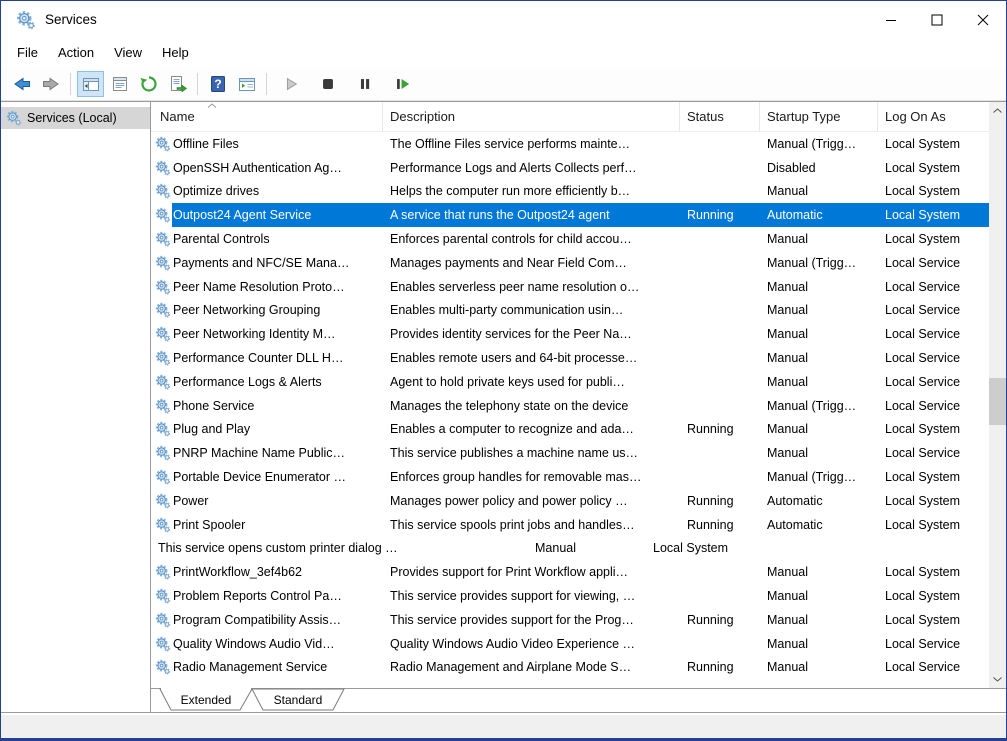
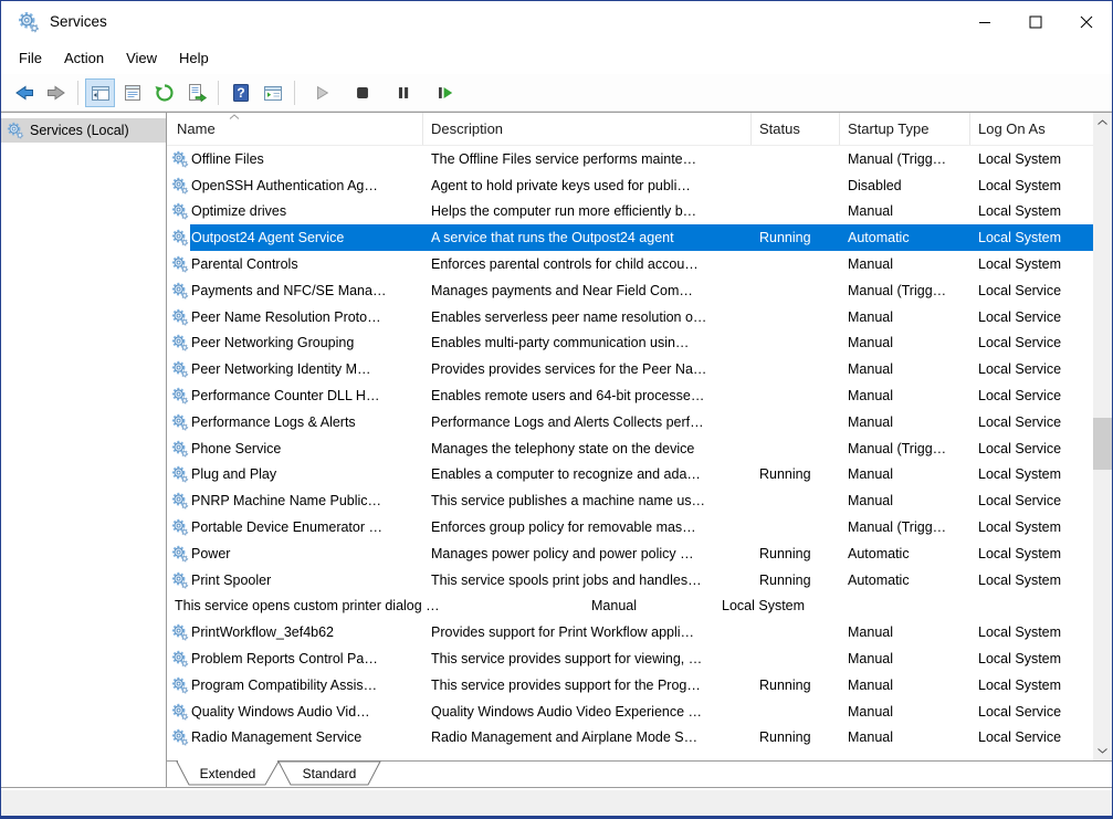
  Services
  File
  Action
  View
  Help
  ?
  Services (Local)
  Name
  Description
  Status
  Startup Type
  Log On As
  Offline Files
  The Offline Files service performs mainte…
  Manual (Trigg…
  Local System
  OpenSSH Authentication Ag…
- Performance Logs and Alerts Collects perf…
+ Agent to hold private keys used for publi…
  Disabled
  Local System
  Optimize drives
  Helps the computer run more efficiently b…
  Manual
  Local System
  Outpost24 Agent Service
  A service that runs the Outpost24 agent
  Running
  Automatic
  Local System
  Parental Controls
  Enforces parental controls for child accou…
  Manual
  Local System
  Payments and NFC/SE Mana…
  Manages payments and Near Field Com…
  Manual (Trigg…
  Local Service
  Peer Name Resolution Proto…
  Enables serverless peer name resolution o…
  Manual
  Local Service
  Peer Networking Grouping
  Enables multi-party communication usin…
  Manual
  Local Service
  Peer Networking Identity M…
- Provides identity services for the Peer Na…
+ Provides provides services for the Peer Na…
  Manual
  Local Service
  Performance Counter DLL H…
  Enables remote users and 64-bit processe…
  Manual
  Local Service
  Performance Logs & Alerts
- Agent to hold private keys used for publi…
+ Performance Logs and Alerts Collects perf…
  Manual
  Local Service
  Phone Service
  Manages the telephony state on the device
  Manual (Trigg…
  Local Service
  Plug and Play
  Enables a computer to recognize and ada…
  Running
  Manual
  Local System
  PNRP Machine Name Public…
  This service publishes a machine name us…
  Manual
  Local Service
  Portable Device Enumerator …
- Enforces group handles for removable mas…
+ Enforces group policy for removable mas…
  Manual (Trigg…
  Local System
  Power
  Manages power policy and power policy …
  Running
  Automatic
  Local System
  Print Spooler
  This service spools print jobs and handles…
  Running
  Automatic
  Local System
  This service opens custom printer dialog …
  Manual
  Local System
  PrintWorkflow_3ef4b62
  Provides support for Print Workflow appli…
  Manual
  Local System
  Problem Reports Control Pa…
  This service provides support for viewing, …
  Manual
  Local System
  Program Compatibility Assis…
  This service provides support for the Prog…
  Running
  Manual
  Local System
  Quality Windows Audio Vid…
  Quality Windows Audio Video Experience …
  Manual
  Local Service
  Radio Management Service
  Radio Management and Airplane Mode S…
  Running
  Manual
  Local Service
  Extended
  Standard
